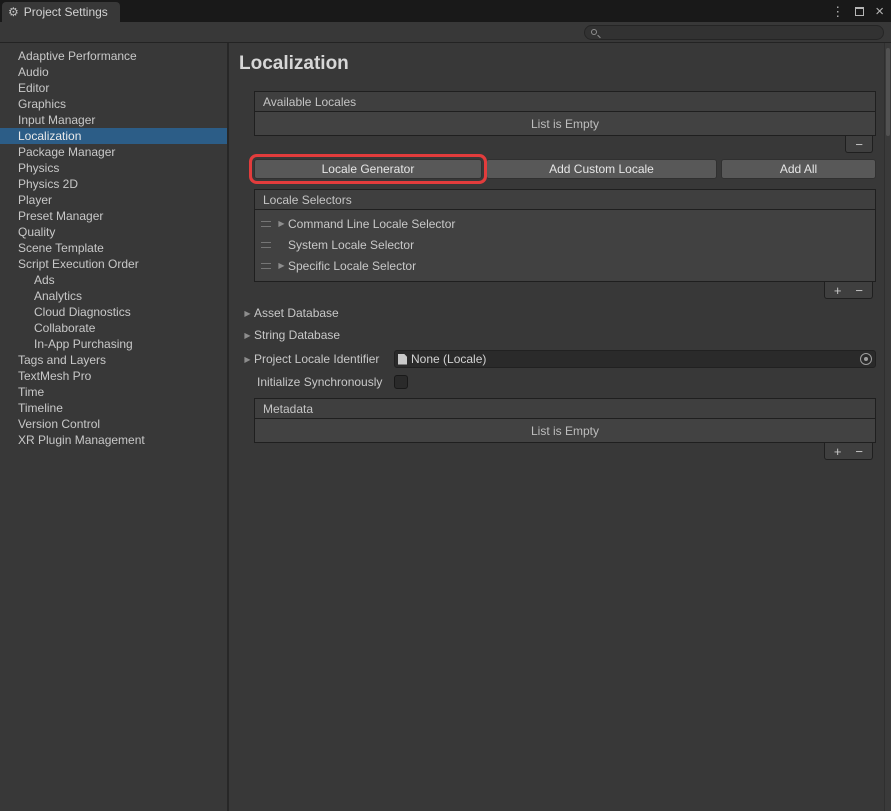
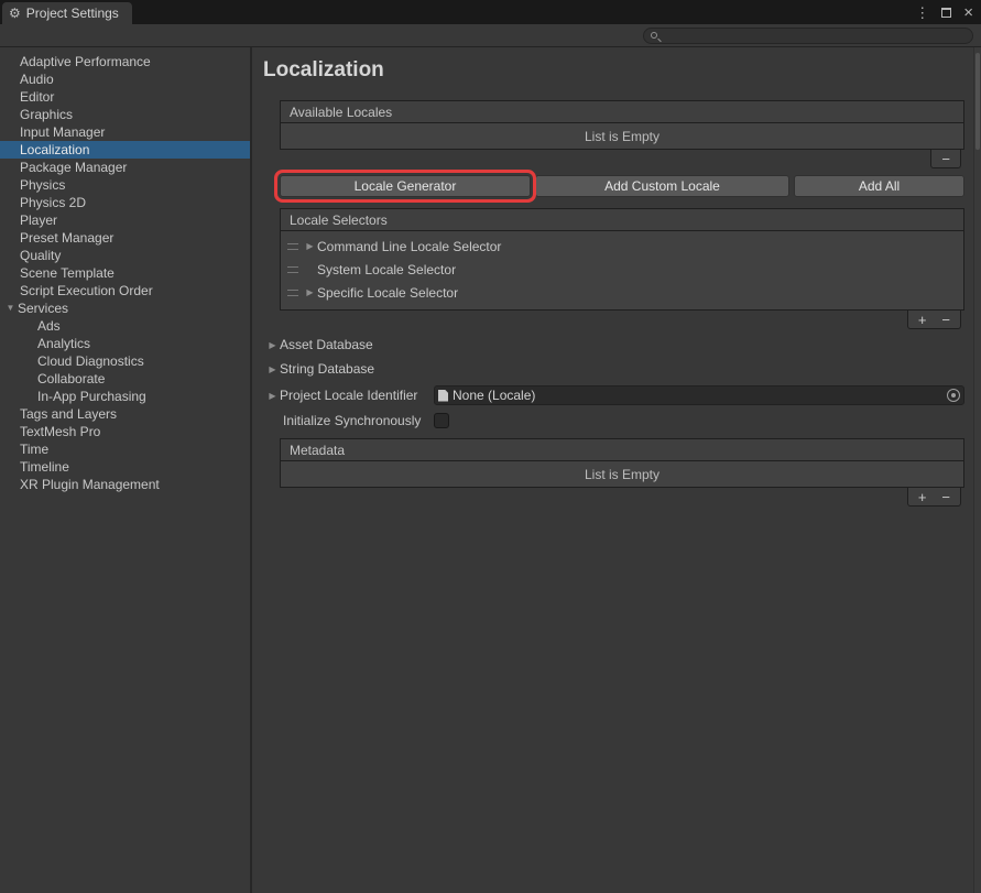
  ⚙
  Project Settings
  ⋮
  ×
  Adaptive Performance
  Audio
  Editor
  Graphics
  Input Manager
  Localization
  Package Manager
  Physics
  Physics 2D
  Player
  Preset Manager
  Quality
  Scene Template
  Script Execution Order
+ ▼
+ Services
  Ads
  Analytics
  Cloud Diagnostics
  Collaborate
  In-App Purchasing
  Tags and Layers
  TextMesh Pro
  Time
  Timeline
- Version Control
  XR Plugin Management
  Localization
  Available Locales
  List is Empty
  −
  Locale Generator
  Add Custom Locale
  Add All
  Locale Selectors
  ▶
  Command Line Locale Selector
  System Locale Selector
  ▶
  Specific Locale Selector
  +
  −
  ▶
  Asset Database
  ▶
  String Database
  ▶
  Project Locale Identifier
  None (Locale)
  Initialize Synchronously
  Metadata
  List is Empty
  +
  −
